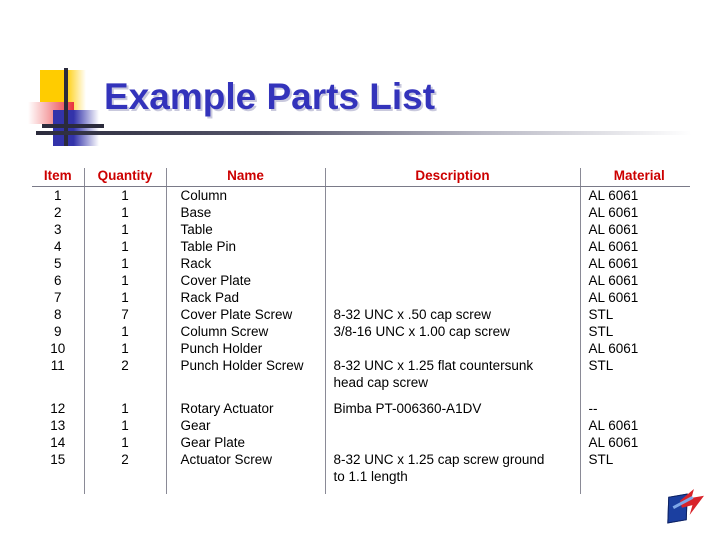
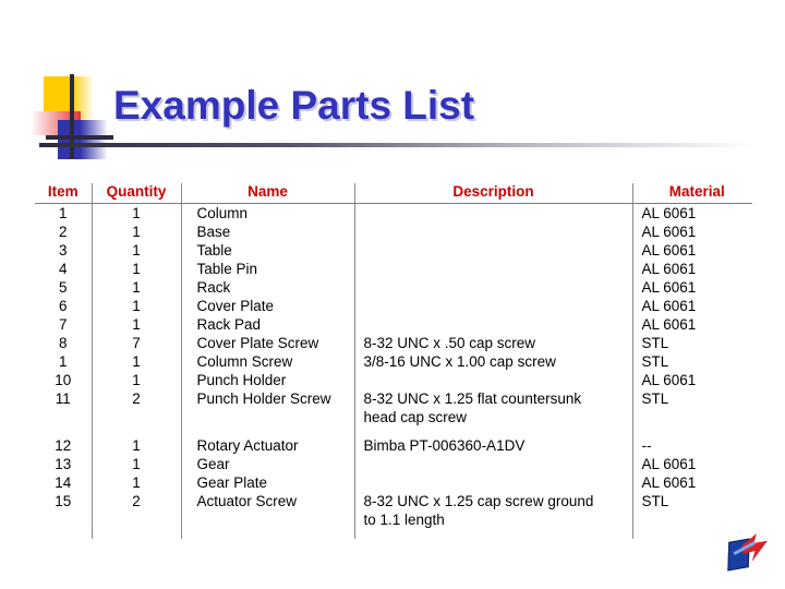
  Example Parts List
  Item	Quantity	Name	Description	Material
  1	1	Column		AL 6061
  2	1	Base		AL 6061
  3	1	Table		AL 6061
  4	1	Table Pin		AL 6061
  5	1	Rack		AL 6061
  6	1	Cover Plate		AL 6061
  7	1	Rack Pad		AL 6061
  8	7	Cover Plate Screw	8-32 UNC x .50 cap screw	STL
- 9	1	Column Screw	3/8-16 UNC x 1.00 cap screw	STL
+ 1	1	Column Screw	3/8-16 UNC x 1.00 cap screw	STL
  10	1	Punch Holder		AL 6061
  11	2	Punch Holder Screw	8-32 UNC x 1.25 flat countersunkhead cap screw	STL
  12	1	Rotary Actuator	Bimba PT-006360-A1DV	--
  13	1	Gear		AL 6061
  14	1	Gear Plate		AL 6061
  15	2	Actuator Screw	8-32 UNC x 1.25 cap screw groundto 1.1 length	STL
